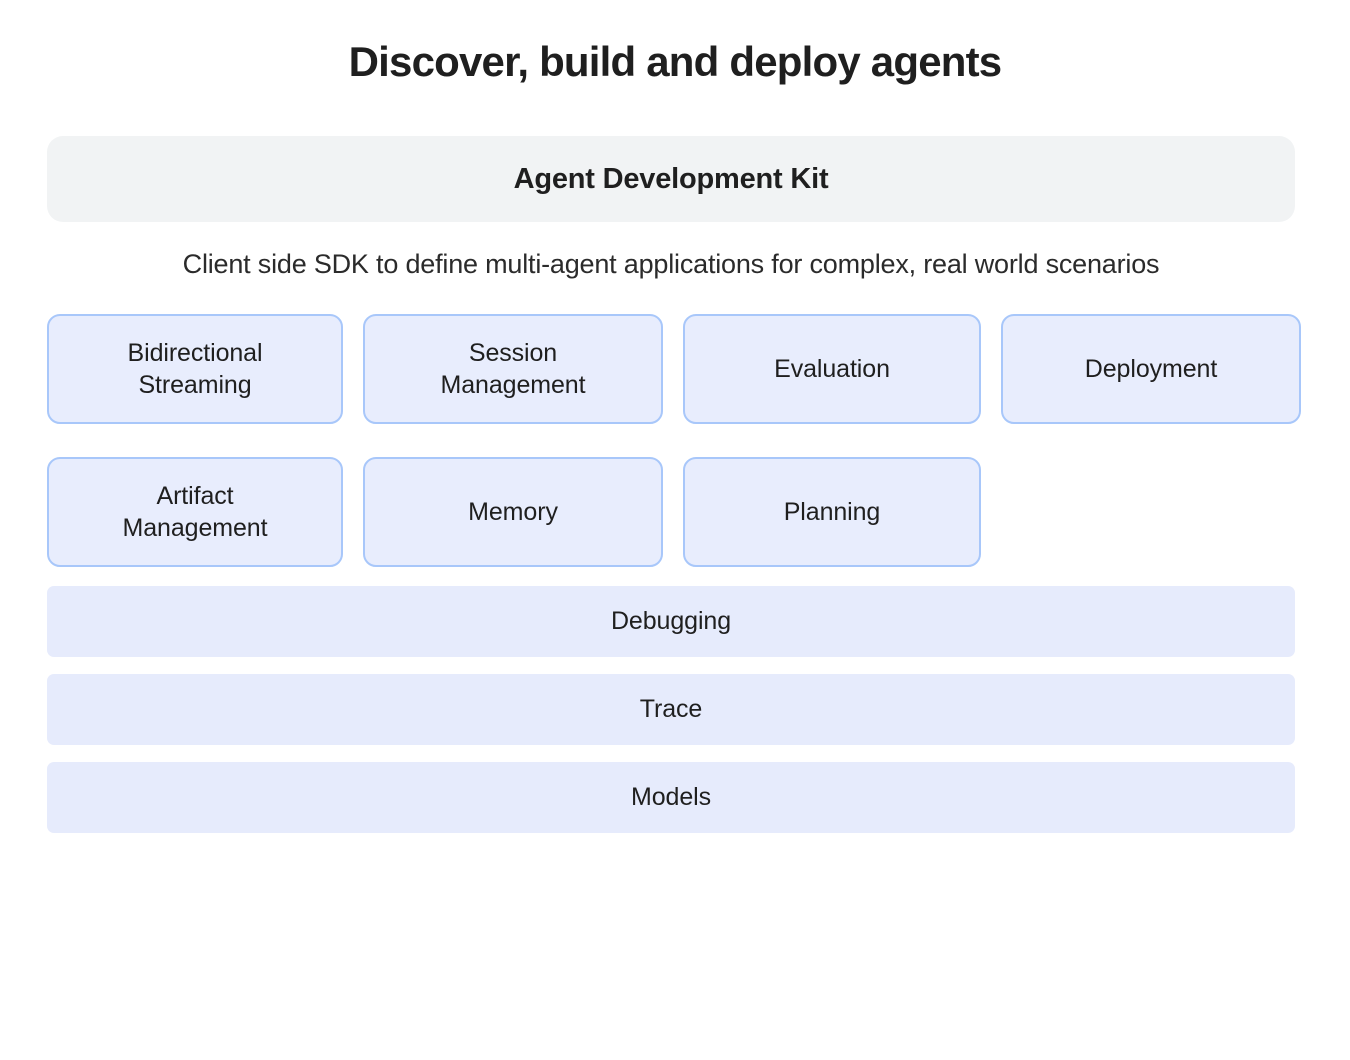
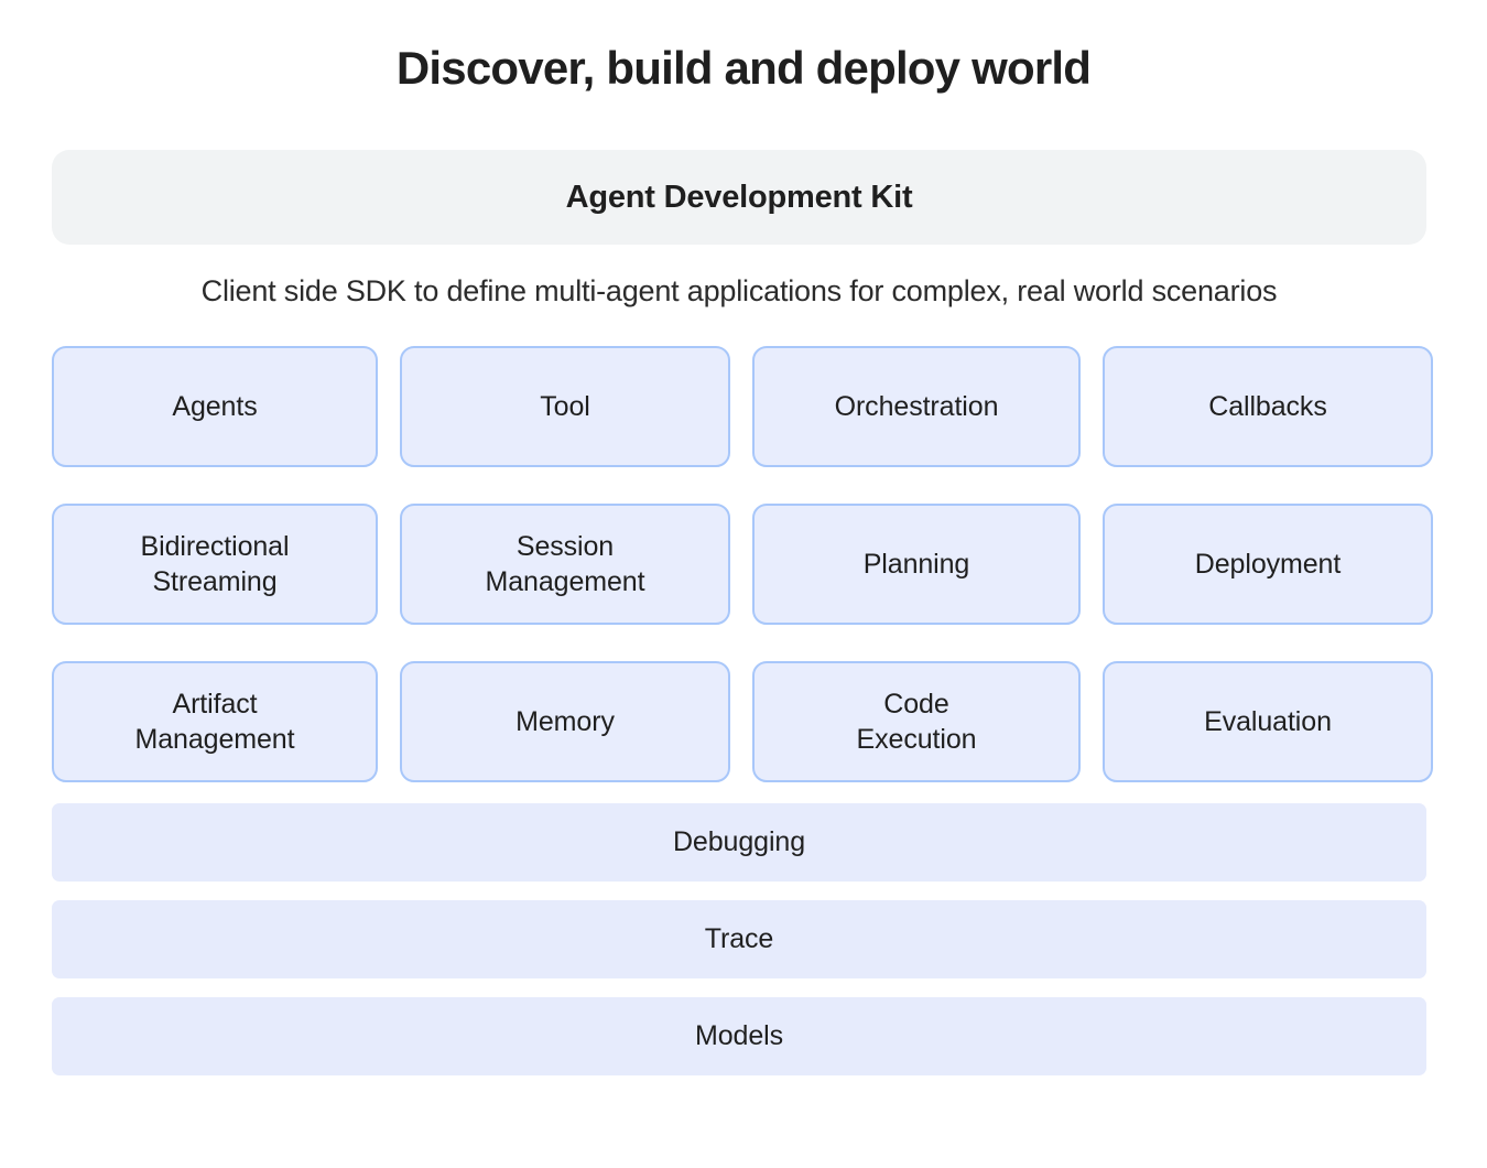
- Discover, build and deploy agents
+ Discover, build and deploy world
  Agent Development Kit
  Client side SDK to define multi-agent applications for complex, real world scenarios
+ Agents
+ Tool
+ Orchestration
+ Callbacks
  Bidirectional
  Streaming
  Session
  Management
- Evaluation
+ Planning
  Deployment
  Artifact
  Management
  Memory
+ Code
+ Execution
- Planning
+ Evaluation
  Debugging
  Trace
  Models
